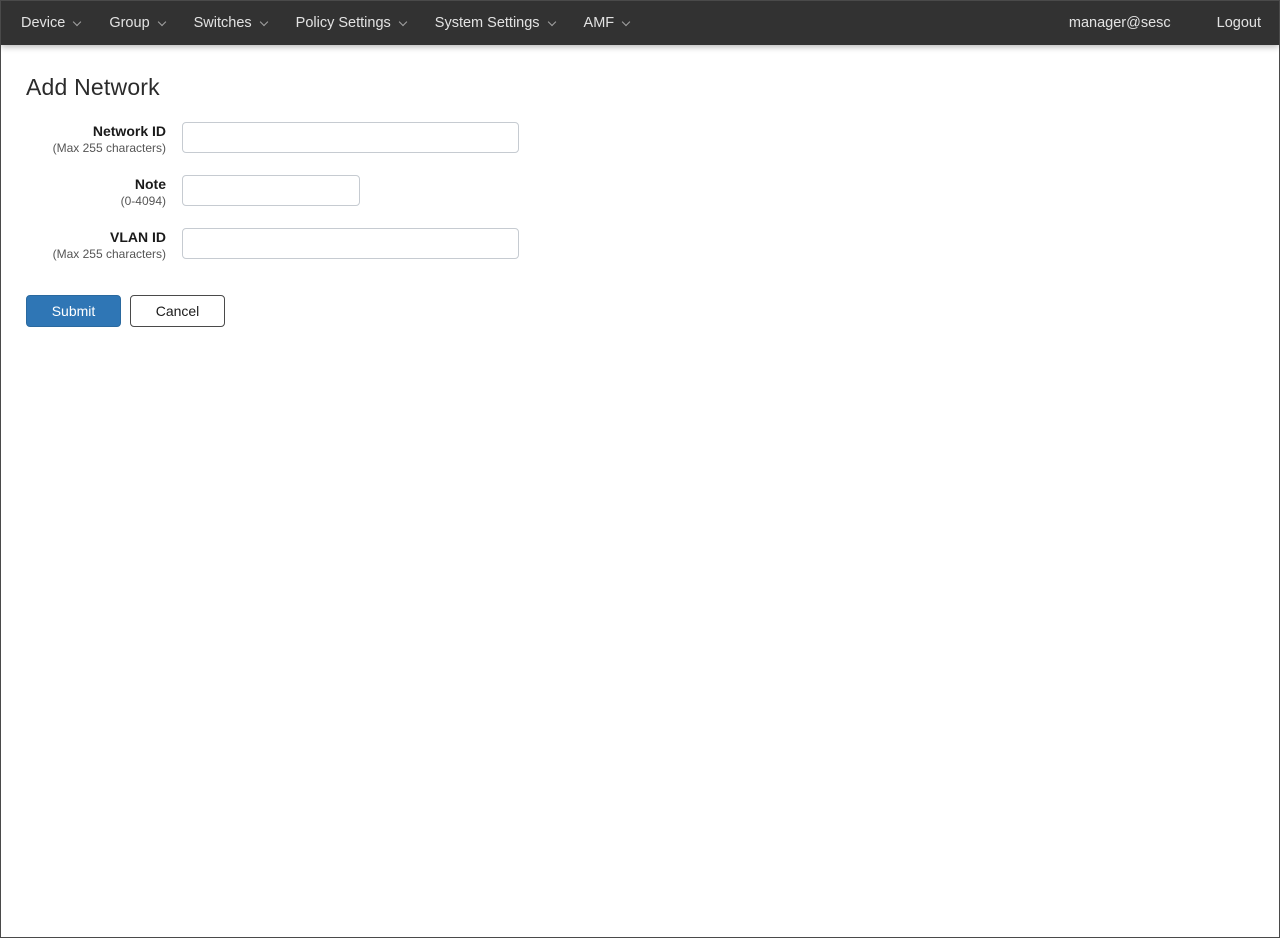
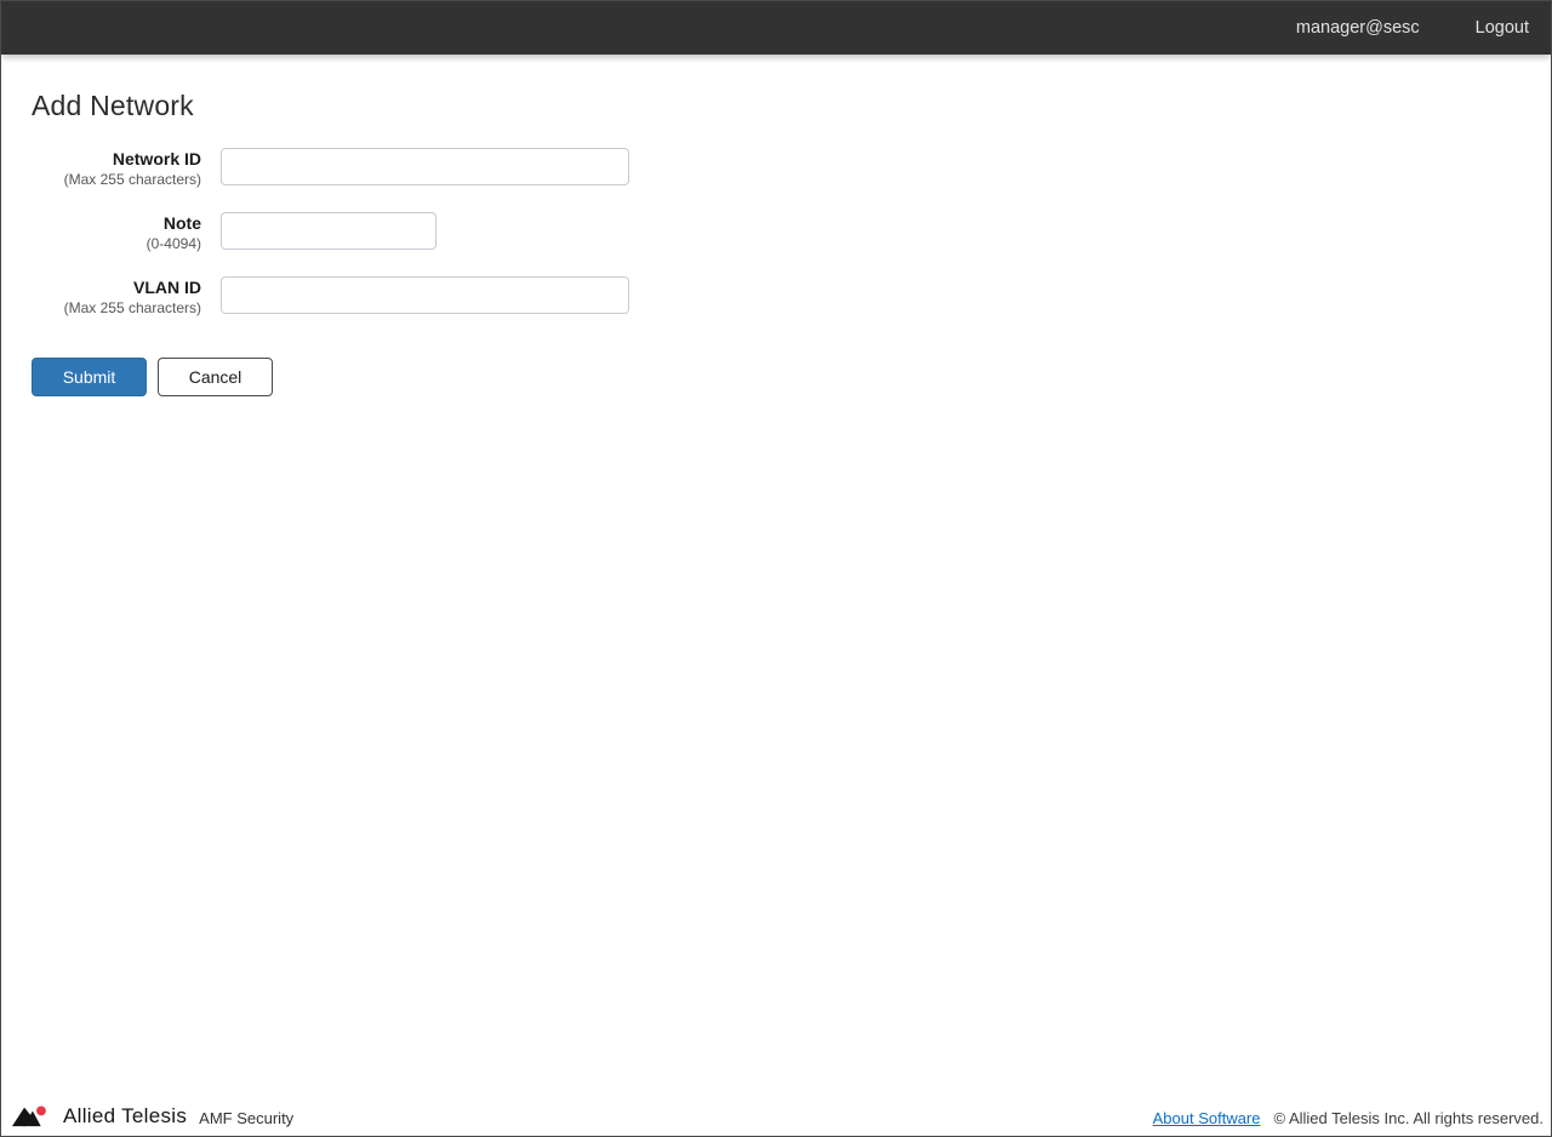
- Device
- Group
- Switches
- Policy Settings
- System Settings
- AMF
  manager@sesc
  Logout
  Add Network
  Network ID
  (Max 255 characters)
  Note
  (0-4094)
  VLAN ID
  (Max 255 characters)
  Submit
  Cancel
+ Allied Telesis
+ AMF Security
+ About Software
+ © Allied Telesis Inc. All rights reserved.
